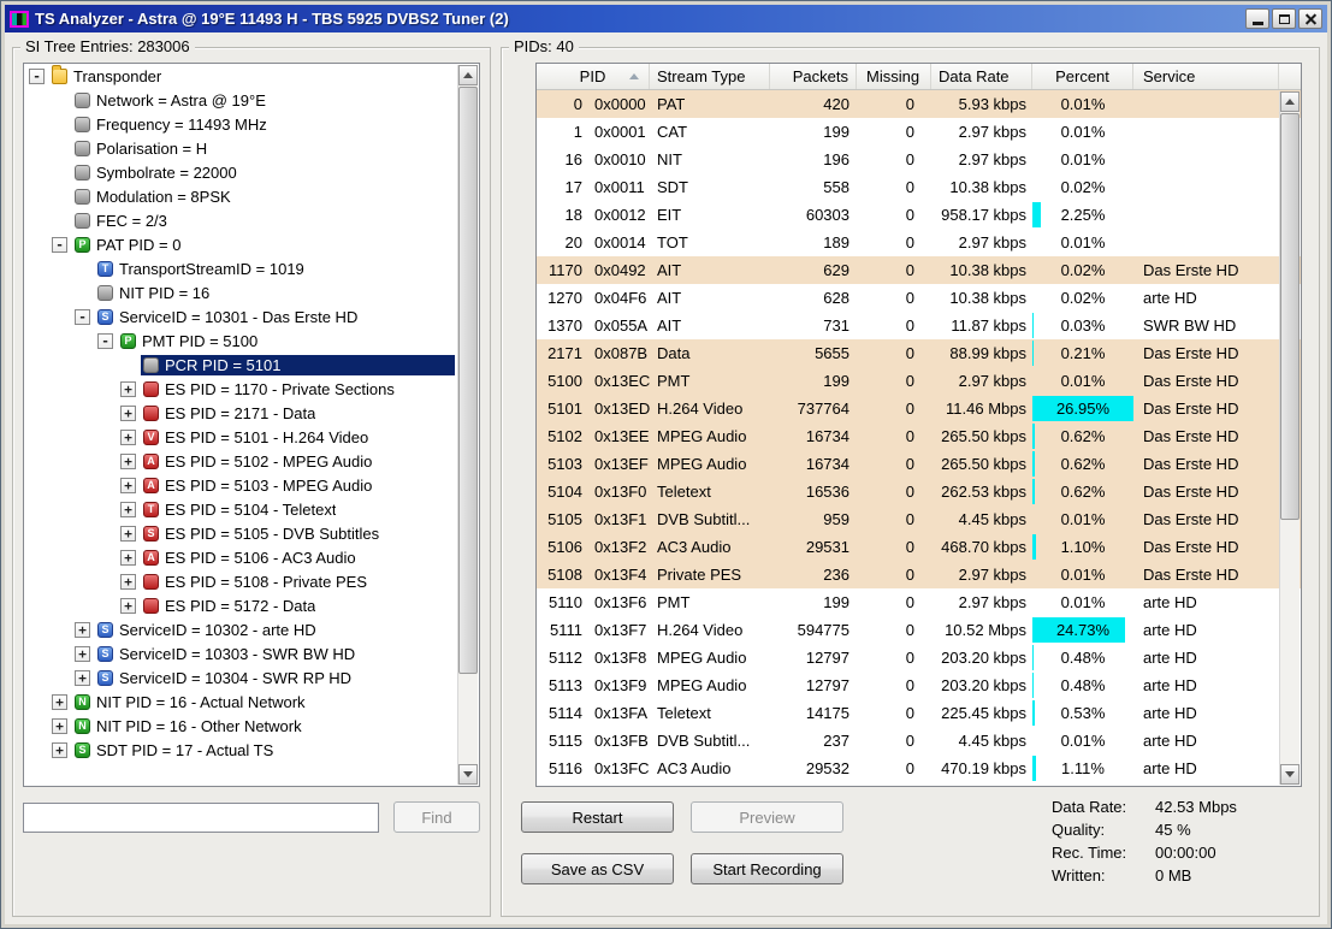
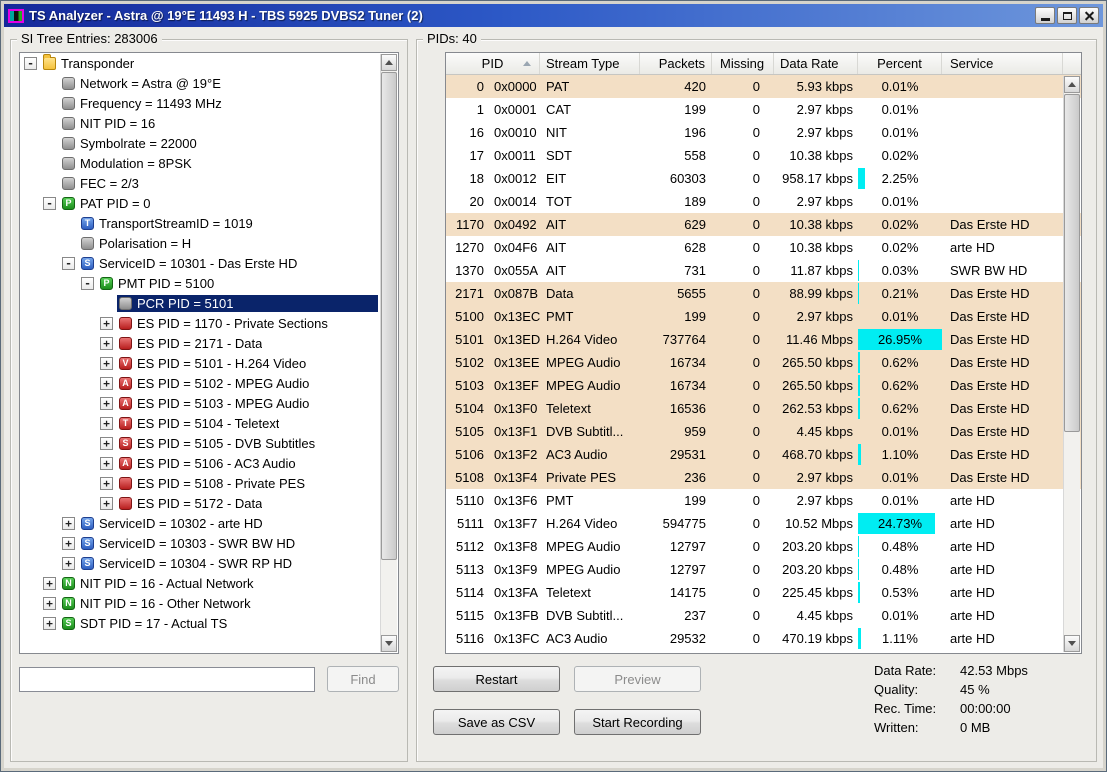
  TS Analyzer - Astra @ 19°E 11493 H - TBS 5925 DVBS2 Tuner (2)
  SI Tree Entries: 283006
  -
  Transponder
  Network = Astra @ 19°E
  Frequency = 11493 MHz
- Polarisation = H
+ NIT PID = 16
  Symbolrate = 22000
  Modulation = 8PSK
  FEC = 2/3
  -
  P
  PAT PID = 0
  T
  TransportStreamID = 1019
- NIT PID = 16
+ Polarisation = H
  -
  S
  ServiceID = 10301 - Das Erste HD
  -
  P
  PMT PID = 5100
  PCR PID = 5101
  +
  ES PID = 1170 - Private Sections
  +
  ES PID = 2171 - Data
  +
  V
  ES PID = 5101 - H.264 Video
  +
  A
  ES PID = 5102 - MPEG Audio
  +
  A
  ES PID = 5103 - MPEG Audio
  +
  T
  ES PID = 5104 - Teletext
  +
  S
  ES PID = 5105 - DVB Subtitles
  +
  A
  ES PID = 5106 - AC3 Audio
  +
  ES PID = 5108 - Private PES
  +
  ES PID = 5172 - Data
  +
  S
  ServiceID = 10302 - arte HD
  +
  S
  ServiceID = 10303 - SWR BW HD
  +
  S
  ServiceID = 10304 - SWR RP HD
  +
  N
  NIT PID = 16 - Actual Network
  +
  N
  NIT PID = 16 - Other Network
  +
  S
  SDT PID = 17 - Actual TS
  Find
  PIDs: 40
  PID
  Stream Type
  Packets
  Missing
  Data Rate
  Percent
  Service
  0 0x0000
  PAT
  420
  0
  5.93 kbps
  0.01%
  1 0x0001
  CAT
  199
  0
  2.97 kbps
  0.01%
  16 0x0010
  NIT
  196
  0
  2.97 kbps
  0.01%
  17 0x0011
  SDT
  558
  0
  10.38 kbps
  0.02%
  18 0x0012
  EIT
  60303
  0
  958.17 kbps
  2.25%
  20 0x0014
  TOT
  189
  0
  2.97 kbps
  0.01%
  1170 0x0492
  AIT
  629
  0
  10.38 kbps
  0.02%
  Das Erste HD
  1270 0x04F6
  AIT
  628
  0
  10.38 kbps
  0.02%
  arte HD
  1370 0x055A
  AIT
  731
  0
  11.87 kbps
  0.03%
  SWR BW HD
  2171 0x087B
  Data
  5655
  0
  88.99 kbps
  0.21%
  Das Erste HD
  5100 0x13EC
  PMT
  199
  0
  2.97 kbps
  0.01%
  Das Erste HD
  5101 0x13ED
  H.264 Video
  737764
  0
  11.46 Mbps
  26.95%
  Das Erste HD
  5102 0x13EE
  MPEG Audio
  16734
  0
  265.50 kbps
  0.62%
  Das Erste HD
  5103 0x13EF
  MPEG Audio
  16734
  0
  265.50 kbps
  0.62%
  Das Erste HD
  5104 0x13F0
  Teletext
  16536
  0
  262.53 kbps
  0.62%
  Das Erste HD
  5105 0x13F1
  DVB Subtitl...
  959
  0
  4.45 kbps
  0.01%
  Das Erste HD
  5106 0x13F2
  AC3 Audio
  29531
  0
  468.70 kbps
  1.10%
  Das Erste HD
  5108 0x13F4
  Private PES
  236
  0
  2.97 kbps
  0.01%
  Das Erste HD
  5110 0x13F6
  PMT
  199
  0
  2.97 kbps
  0.01%
  arte HD
  5111 0x13F7
  H.264 Video
  594775
  0
  10.52 Mbps
  24.73%
  arte HD
  5112 0x13F8
  MPEG Audio
  12797
  0
  203.20 kbps
  0.48%
  arte HD
  5113 0x13F9
  MPEG Audio
  12797
  0
  203.20 kbps
  0.48%
  arte HD
  5114 0x13FA
  Teletext
  14175
  0
  225.45 kbps
  0.53%
  arte HD
  5115 0x13FB
  DVB Subtitl...
  237
  0
  4.45 kbps
  0.01%
  arte HD
  5116 0x13FC
  AC3 Audio
  29532
  0
  470.19 kbps
  1.11%
  arte HD
  Restart
  Preview
  Save as CSV
  Start Recording
  Data Rate:
  42.53 Mbps
  Quality:
  45 %
  Rec. Time:
  00:00:00
  Written:
  0 MB
